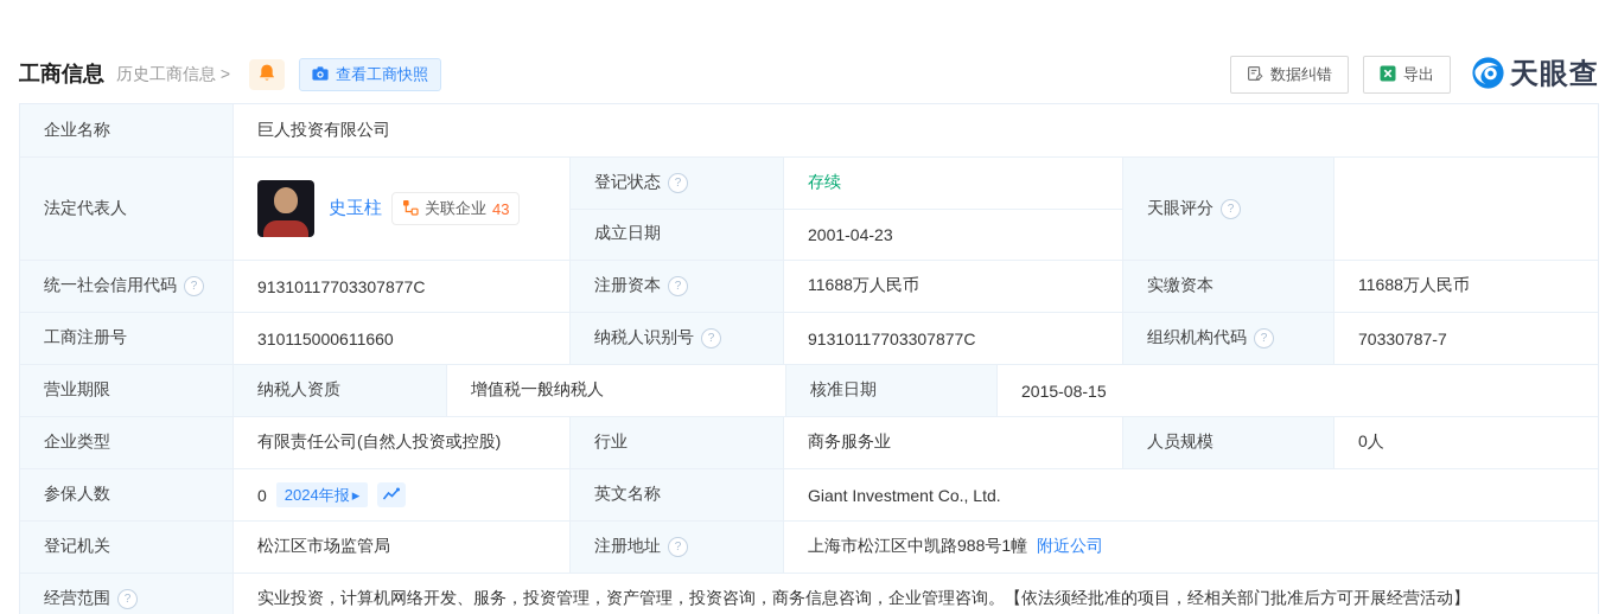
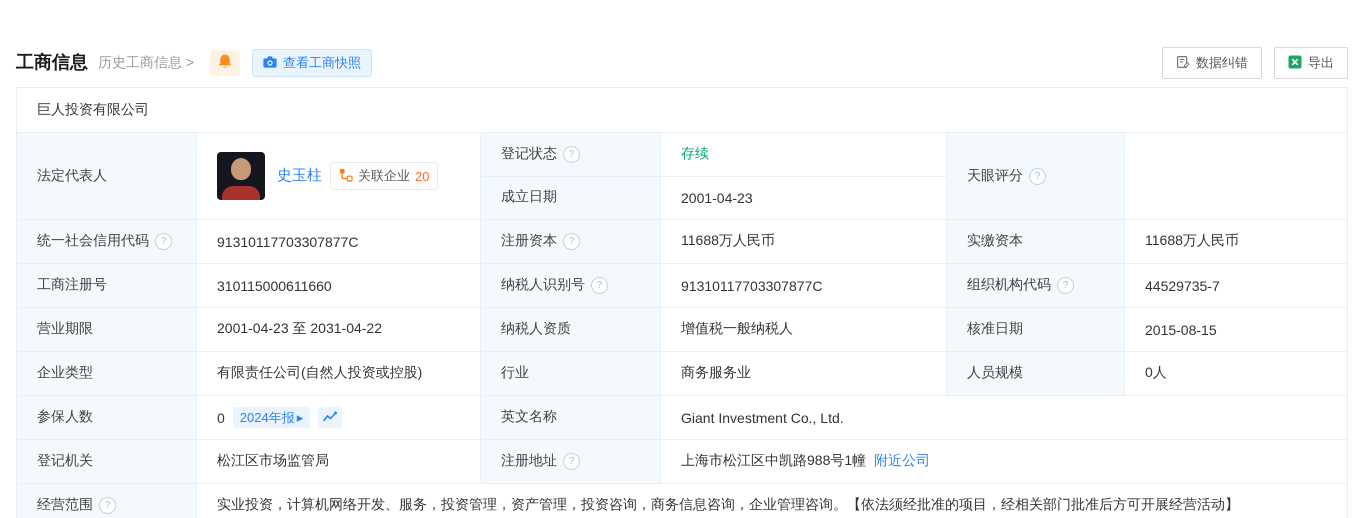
  工商信息
  历史工商信息 >
  查看工商快照
  数据纠错
  导出
- 天眼查
- 企业名称
  巨人投资有限公司
  法定代表人
  史玉柱
  关联企业
- 43
+ 20
  登记状态
  存续
  成立日期
  2001-04-23
  天眼评分
  统一社会信用代码
  91310117703307877C
  注册资本
  11688万人民币
  实缴资本
  11688万人民币
  工商注册号
  310115000611660
  纳税人识别号
  91310117703307877C
  组织机构代码
- 70330787-7
+ 44529735-7
  营业期限
+ 2001-04-23 至 2031-04-22
  纳税人资质
  增值税一般纳税人
  核准日期
  2015-08-15
  企业类型
  有限责任公司(自然人投资或控股)
  行业
  商务服务业
  人员规模
  0人
  参保人数
  0
  2024年报
  ▸
  英文名称
  Giant Investment Co., Ltd.
  登记机关
  松江区市场监管局
  注册地址
  上海市松江区中凯路988号1幢
  附近公司
  经营范围
  实业投资，计算机网络开发、服务，投资管理，资产管理，投资咨询，商务信息咨询，企业管理咨询。【依法须经批准的项目，经相关部门批准后方可开展经营活动】
